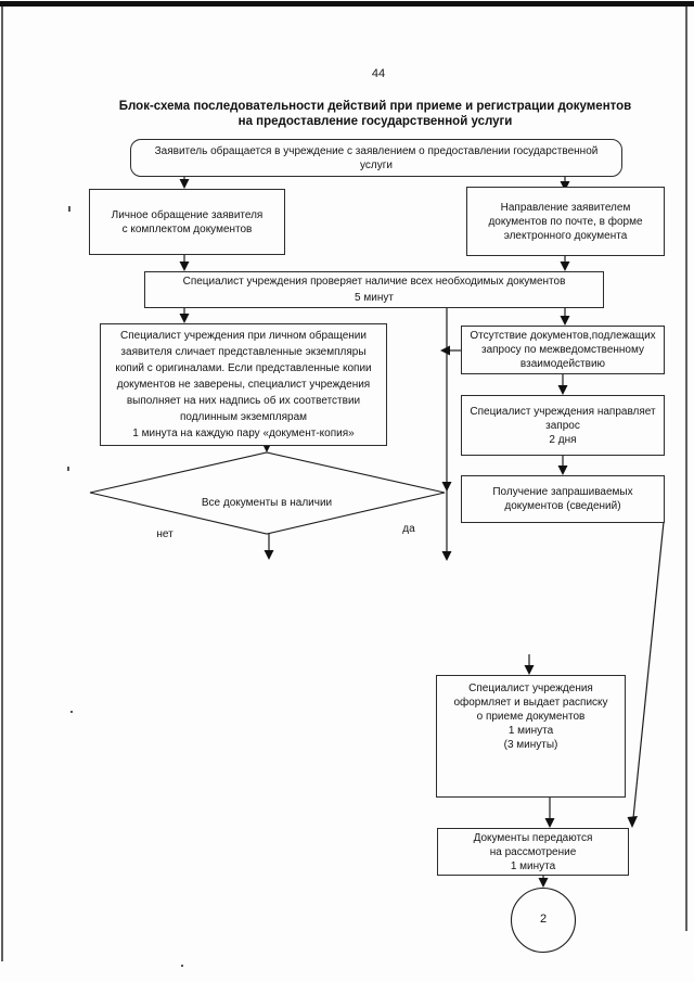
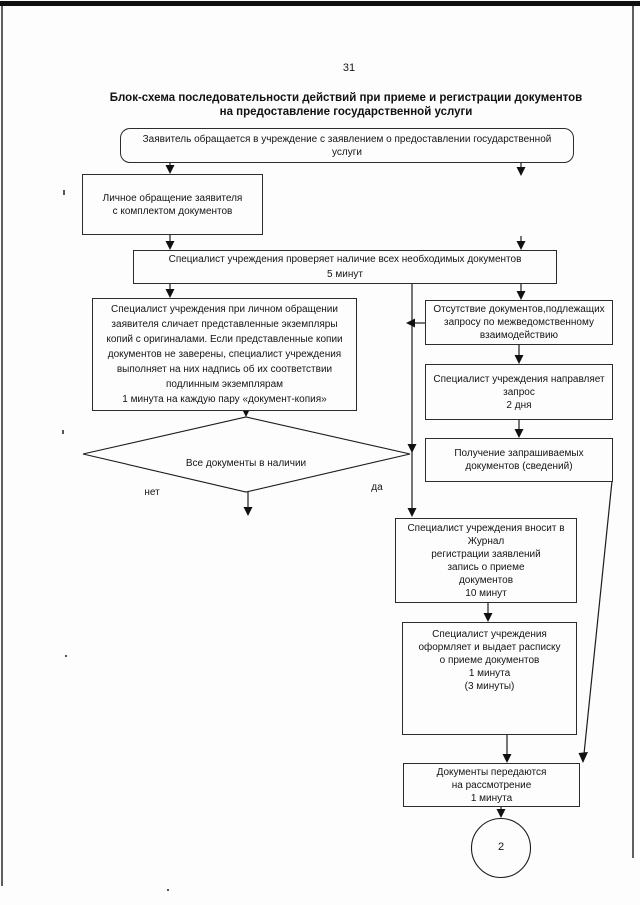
- 44
+ 31
  Блок-схема последовательности действий при приеме и регистрации документов
  на предоставление государственной услуги
  Заявитель обращается в учреждение с заявлением о предоставлении государственной
  услуги
  Личное обращение заявителя
  с комплектом документов
- Направление заявителем
- документов по почте, в форме
- электронного документа
  Специалист учреждения проверяет наличие всех необходимых документов
  5 минут
  Специалист учреждения при личном обращении
  заявителя сличает представленные экземпляры
  копий с оригиналами. Если представленные копии
  документов не заверены, специалист учреждения
  выполняет на них надпись об их соответствии
  подлинным экземплярам
  1 минута на каждую пару «документ-копия»
  Отсутствие документов,подлежащих
  запросу по межведомственному
  взаимодействию
  Специалист учреждения направляет
  запрос
  2 дня
  Получение запрашиваемых
  документов (сведений)
  Все документы в наличии
  нет
  да
+ Специалист учреждения вносит в
+ Журнал
+ регистрации заявлений
+ запись о приеме
+ документов
+ 10 минут
  Специалист учреждения
  оформляет и выдает расписку
  о приеме документов
  1 минута
  (3 минуты)
  Документы передаются
  на рассмотрение
  1 минута
  2
